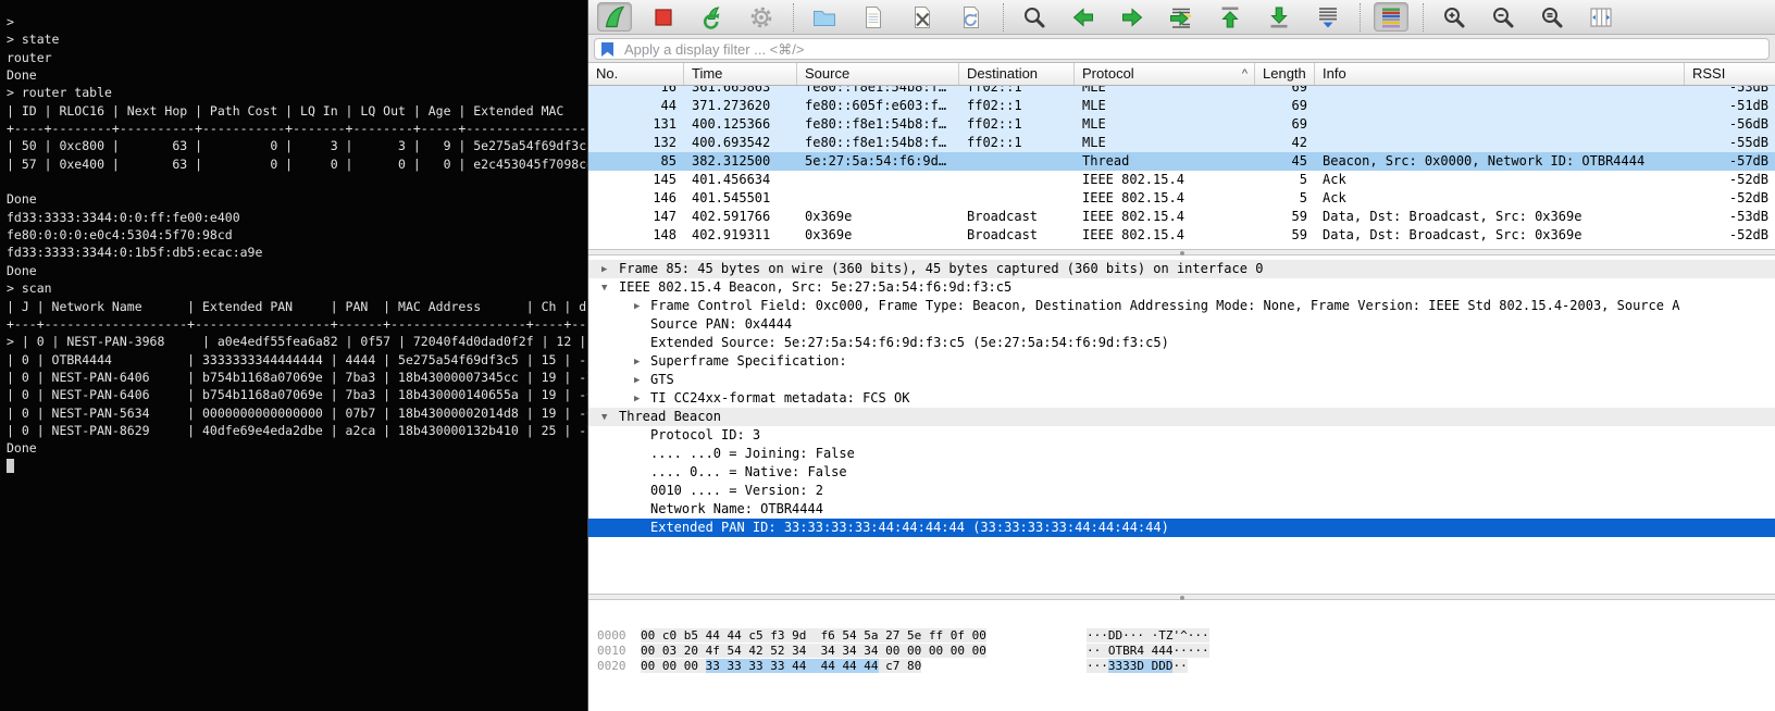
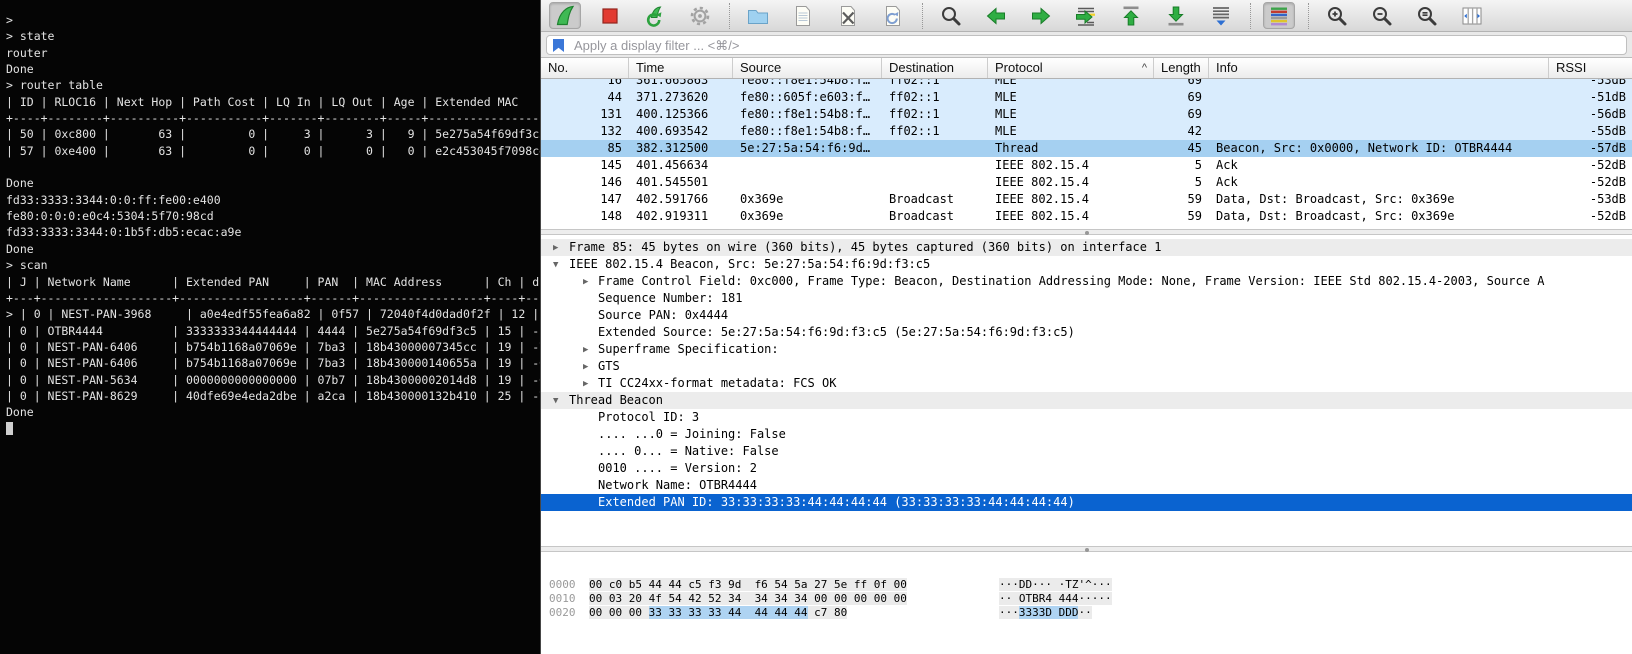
  >
  > state
  router
  Done
  > router table
  | ID | RLOC16 | Next Hop | Path Cost | LQ In | LQ Out | Age | Extended MAC
  +----+--------+----------+-----------+-------+--------+-----+----------------
  | 50 | 0xc800 | 63 | 0 | 3 | 3 | 9 | 5e275a54f69df3c
  | 57 | 0xe400 | 63 | 0 | 0 | 0 | 0 | e2c453045f7098c
  Done
  fd33:3333:3344:0:0:ff:fe00:e400
  fe80:0:0:0:e0c4:5304:5f70:98cd
  fd33:3333:3344:0:1b5f:db5:ecac:a9e
  Done
  > scan
  | J | Network Name | Extended PAN | PAN | MAC Address | Ch | d
  +---+-------------------+------------------+------+------------------+----+--
  > | 0 | NEST-PAN-3968 | a0e4edf55fea6a82 | 0f57 | 72040f4d0dad0f2f | 12 |
  | 0 | OTBR4444 | 3333333344444444 | 4444 | 5e275a54f69df3c5 | 15 | -
  | 0 | NEST-PAN-6406 | b754b1168a07069e | 7ba3 | 18b43000007345cc | 19 | -
  | 0 | NEST-PAN-6406 | b754b1168a07069e | 7ba3 | 18b430000140655a | 19 | -
  | 0 | NEST-PAN-5634 | 0000000000000000 | 07b7 | 18b43000002014d8 | 19 | -
  | 0 | NEST-PAN-8629 | 40dfe69e4eda2dbe | a2ca | 18b430000132b410 | 25 | -
  Done
  Apply a display filter ... <⌘/>
  No.
  Time
  Source
  Destination
  Protocol
  ^
  Length
  Info
  RSSI
  16
  361.665863
  fe80::f8e1:54b8:f…
  ff02::1
  MLE
  69
  -53dB
  44
  371.273620
  fe80::605f:e603:f…
  ff02::1
  MLE
  69
  -51dB
  131
  400.125366
  fe80::f8e1:54b8:f…
  ff02::1
  MLE
  69
  -56dB
  132
  400.693542
  fe80::f8e1:54b8:f…
  ff02::1
  MLE
  42
  -55dB
  85
  382.312500
  5e:27:5a:54:f6:9d…
  Thread
  45
  Beacon, Src: 0x0000, Network ID: OTBR4444
  -57dB
  145
  401.456634
  IEEE 802.15.4
  5
  Ack
  -52dB
  146
  401.545501
  IEEE 802.15.4
  5
  Ack
  -52dB
  147
  402.591766
  0x369e
  Broadcast
  IEEE 802.15.4
  59
  Data, Dst: Broadcast, Src: 0x369e
  -53dB
  148
  402.919311
  0x369e
  Broadcast
  IEEE 802.15.4
  59
  Data, Dst: Broadcast, Src: 0x369e
  -52dB
  ▶
- Frame 85: 45 bytes on wire (360 bits), 45 bytes captured (360 bits) on interface 0
+ Frame 85: 45 bytes on wire (360 bits), 45 bytes captured (360 bits) on interface 1
  ▼
  IEEE 802.15.4 Beacon, Src: 5e:27:5a:54:f6:9d:f3:c5
  ▶
  Frame Control Field: 0xc000, Frame Type: Beacon, Destination Addressing Mode: None, Frame Version: IEEE Std 802.15.4-2003, Source A
+ Sequence Number: 181
  Source PAN: 0x4444
  Extended Source: 5e:27:5a:54:f6:9d:f3:c5 (5e:27:5a:54:f6:9d:f3:c5)
  ▶
  Superframe Specification:
  ▶
  GTS
  ▶
  TI CC24xx-format metadata: FCS OK
  ▼
  Thread Beacon
  Protocol ID: 3
  .... ...0 = Joining: False
  .... 0... = Native: False
  0010 .... = Version: 2
  Network Name: OTBR4444
  Extended PAN ID: 33:33:33:33:44:44:44:44 (33:33:33:33:44:44:44:44)
  0000
  00 c0 b5 44 44 c5 f3 9d f6 54 5a 27 5e ff 0f 00
  ···DD··· ·TZ'^···
  0010
  00 03 20 4f 54 42 52 34 34 34 34 00 00 00 00 00
  ·· OTBR4 444·····
  0020
  00 00 00 33 33 33 33 44 44 44 44 c7 80
  ···3333D DDD··
